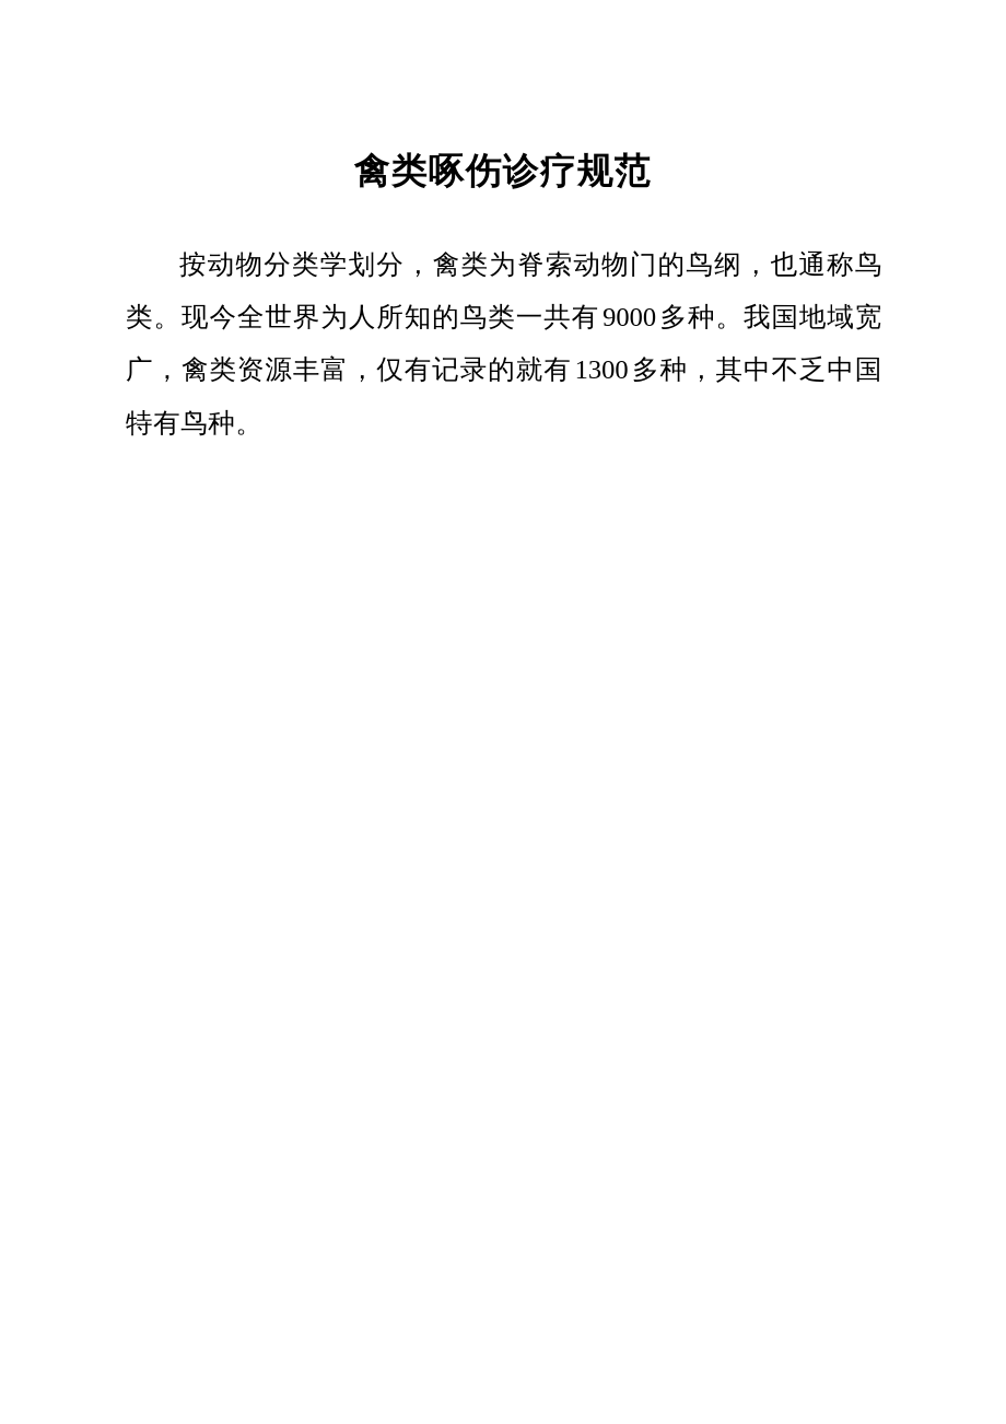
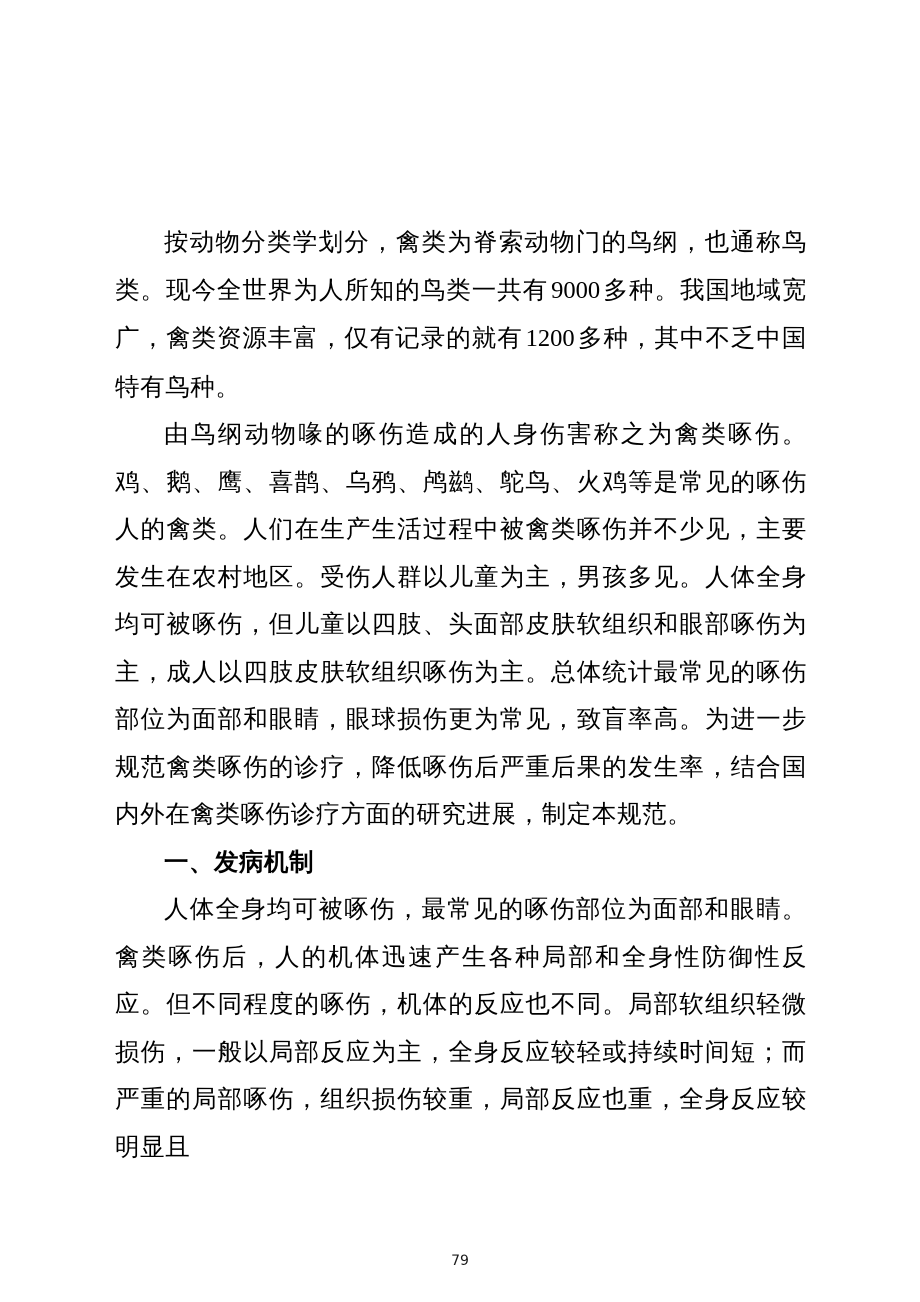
- 禽类啄伤诊疗规范
- 按动物分类学划分，禽类为脊索动物门的鸟纲，也通称鸟类。现今全世界为人所知的鸟类一共有9000多种。我国地域宽广，禽类资源丰富，仅有记录的就有1300多种，其中不乏中国特有鸟种。
+ 按动物分类学划分，禽类为脊索动物门的鸟纲，也通称鸟类。现今全世界为人所知的鸟类一共有9000多种。我国地域宽广，禽类资源丰富，仅有记录的就有1200多种，其中不乏中国特有鸟种。
+ 由鸟纲动物喙的啄伤造成的人身伤害称之为禽类啄伤。鸡、鹅、鹰、喜鹊、乌鸦、鸬鹚、鸵鸟、火鸡等是常见的啄伤人的禽类。人们在生产生活过程中被禽类啄伤并不少见，主要发生在农村地区。受伤人群以儿童为主，男孩多见。人体全身均可被啄伤，但儿童以四肢、头面部皮肤软组织和眼部啄伤为主，成人以四肢皮肤软组织啄伤为主。总体统计最常见的啄伤部位为面部和眼睛，眼球损伤更为常见，致盲率高。为进一步规范禽类啄伤的诊疗，降低啄伤后严重后果的发生率，结合国内外在禽类啄伤诊疗方面的研究进展，制定本规范。
+ 一、发病机制
+ 人体全身均可被啄伤，最常见的啄伤部位为面部和眼睛。禽类啄伤后，人的机体迅速产生各种局部和全身性防御性反应。但不同程度的啄伤，机体的反应也不同。局部软组织轻微损伤，一般以局部反应为主，全身反应较轻或持续时间短；而严重的局部啄伤，组织损伤较重，局部反应也重，全身反应较明显且
+ 79
